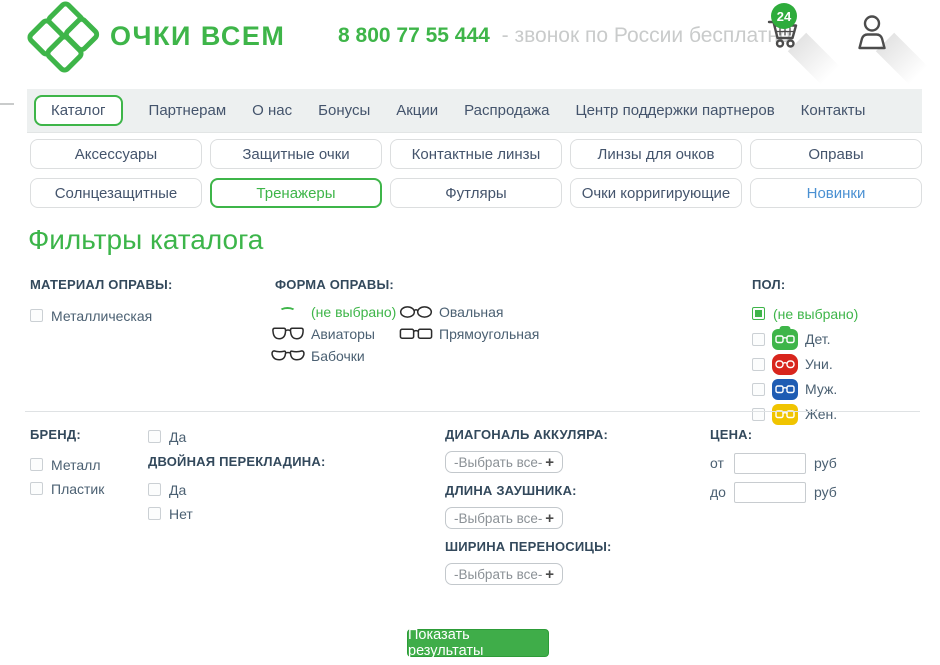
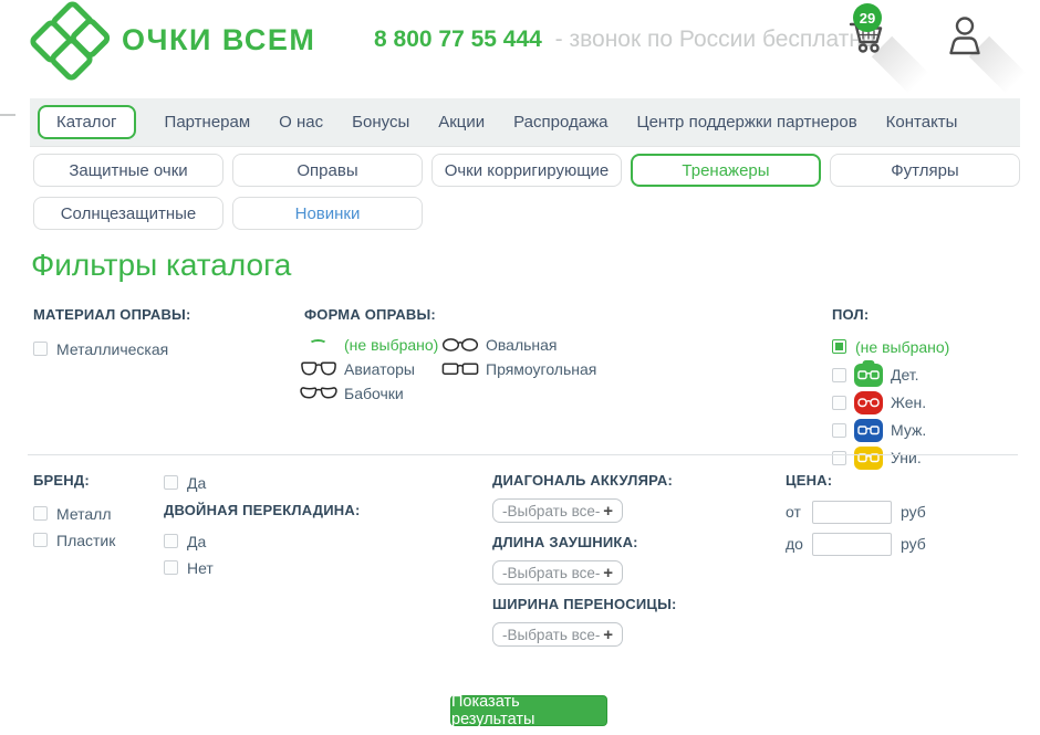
  ОЧКИ ВСЕМ
  8 800 77 55 444 - звонок по России бесплатн
- 24
+ 29
  Каталог
  Партнерам
  О нас
  Бонусы
  Акции
  Распродажа
  Центр поддержки партнеров
  Контакты
- Аксессуары
  Защитные очки
- Контактные линзы
- Линзы для очков
  Оправы
- Солнцезащитные
+ Очки корригирующие
  Тренажеры
  Футляры
- Очки корригирующие
+ Солнцезащитные
  Новинки
  Фильтры каталога
  МАТЕРИАЛ ОПРАВЫ:
  Металлическая
  ФОРМА ОПРАВЫ:
  (не выбрано)
  Овальная
  Авиаторы
  Прямоугольная
  Бабочки
  ПОЛ:
  (не выбрано)
  Дет.
- Уни.
+ Жен.
  Муж.
- Жен.
+ Уни.
  БРЕНД:
  Металл
  Пластик
  Да
  ДВОЙНАЯ ПЕРЕКЛАДИНА:
  Да
  Нет
  ДИАГОНАЛЬ АККУЛЯРА:
  -Выбрать все-
  +
  ДЛИНА ЗАУШНИКА:
  -Выбрать все-
  +
  ШИРИНА ПЕРЕНОСИЦЫ:
  -Выбрать все-
  +
  ЦЕНА:
  от
  руб
  до
  руб
  Показать результаты
